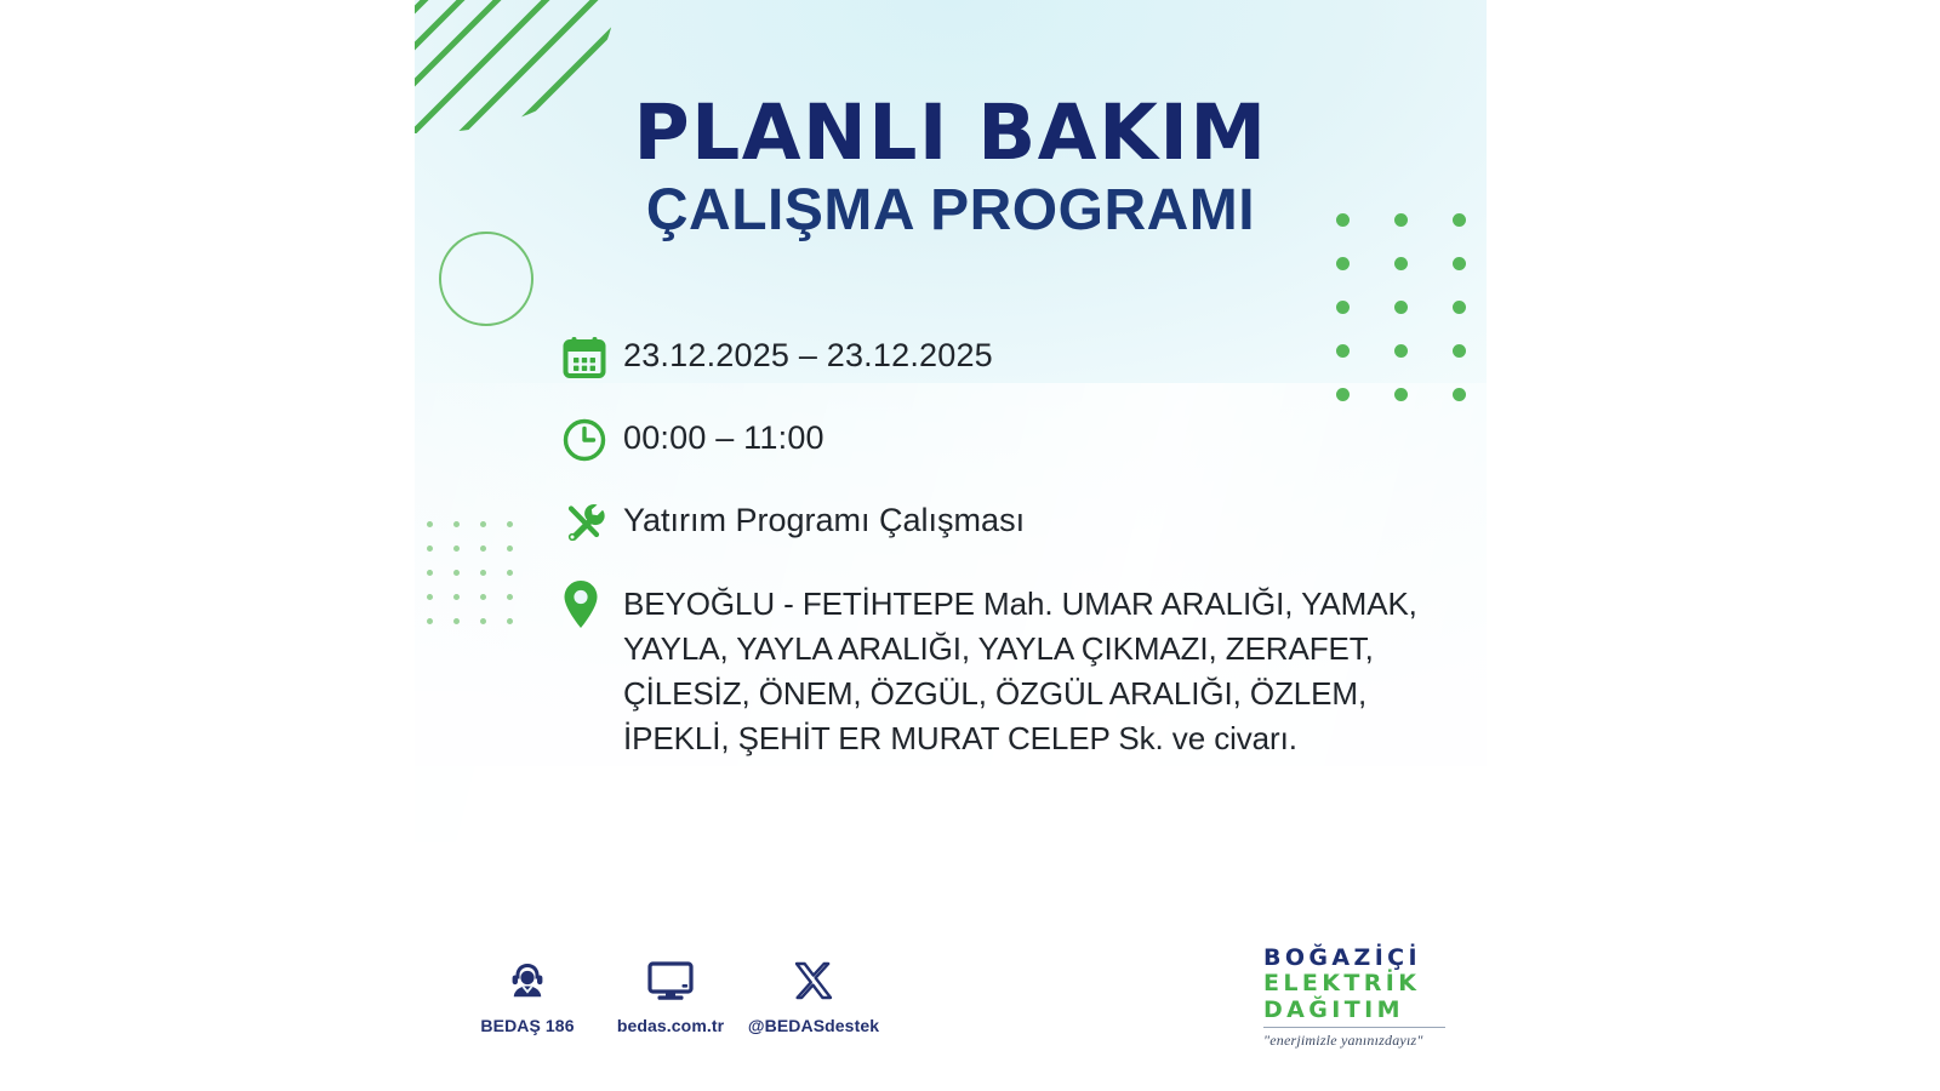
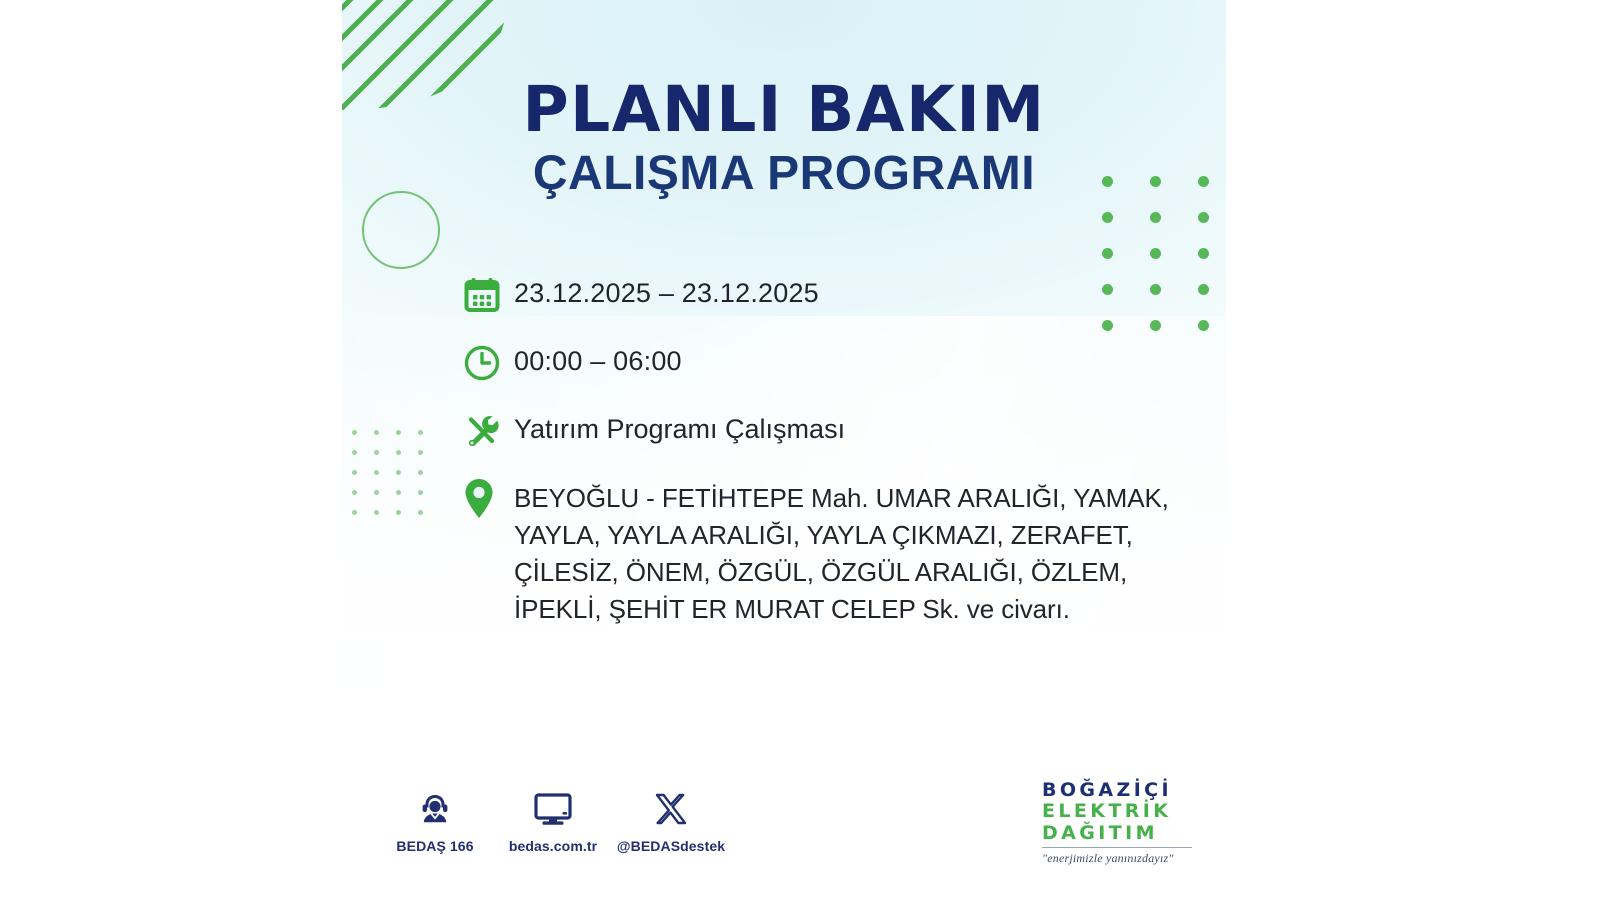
  PLANLI BAKIM
  ÇALIŞMA PROGRAMI
  23.12.2025 – 23.12.2025
- 00:00 – 11:00
+ 00:00 – 06:00
  Yatırım Programı Çalışması
  BEYOĞLU - FETİHTEPE Mah. UMAR ARALIĞI, YAMAK,
  YAYLA, YAYLA ARALIĞI, YAYLA ÇIKMAZI, ZERAFET,
  ÇİLESİZ, ÖNEM, ÖZGÜL, ÖZGÜL ARALIĞI, ÖZLEM,
  İPEKLİ, ŞEHİT ER MURAT CELEP Sk. ve civarı.
- BEDAŞ 186
+ BEDAŞ 166
  bedas.com.tr
  @BEDASdestek
  BOĞAZİÇİ
  ELEKTRİK
  DAĞITIM
  "enerjimizle yanınızdayız"
